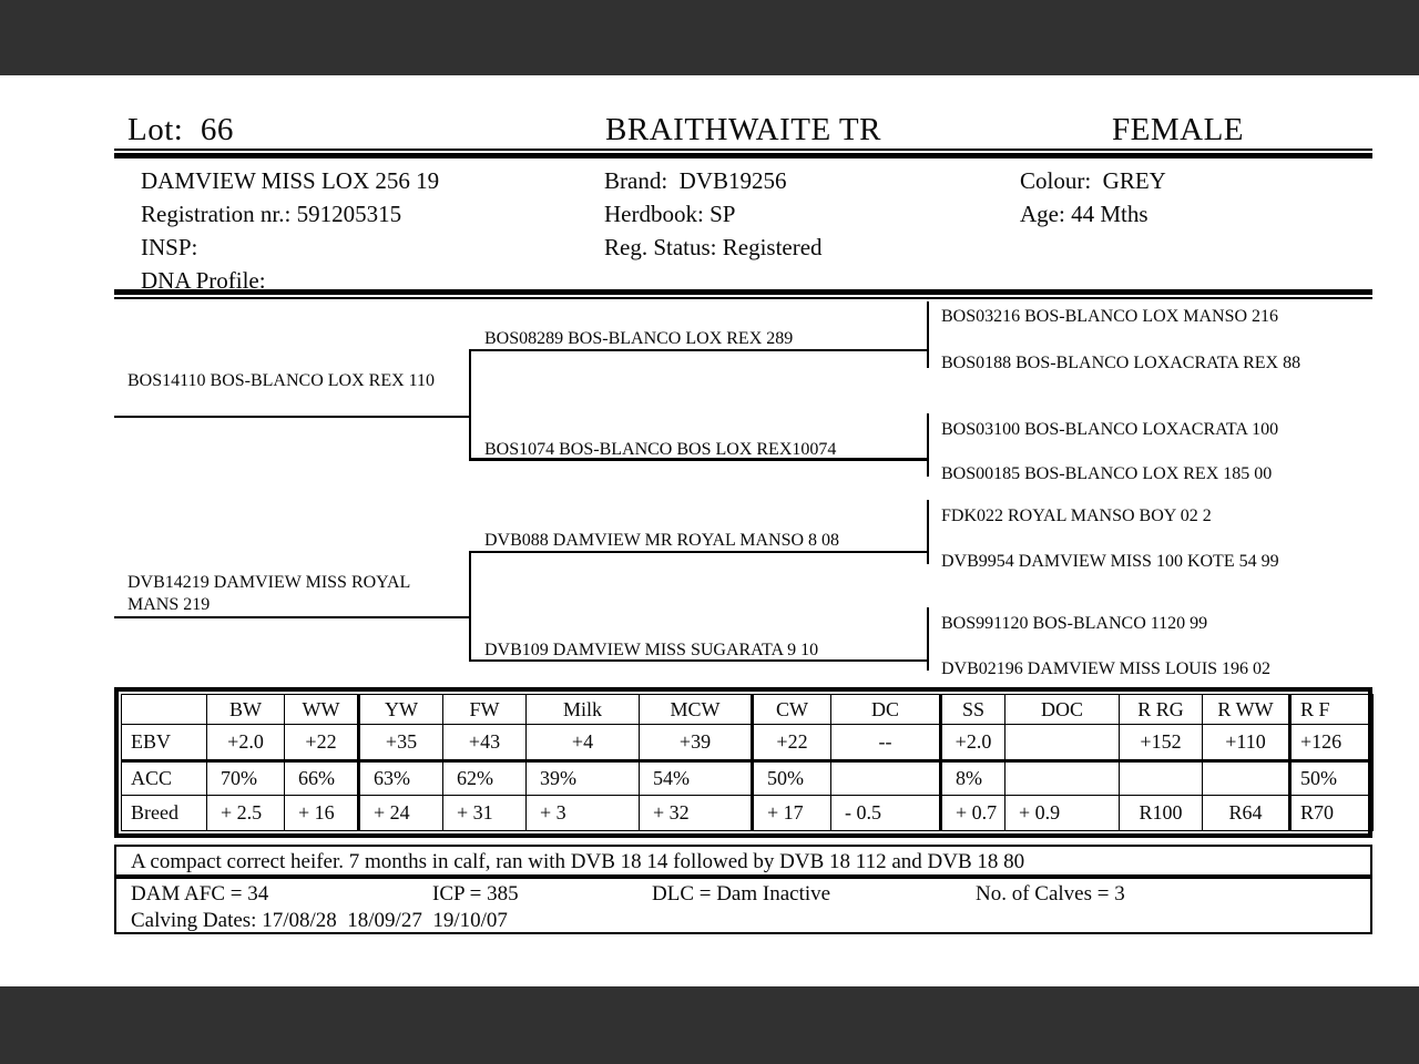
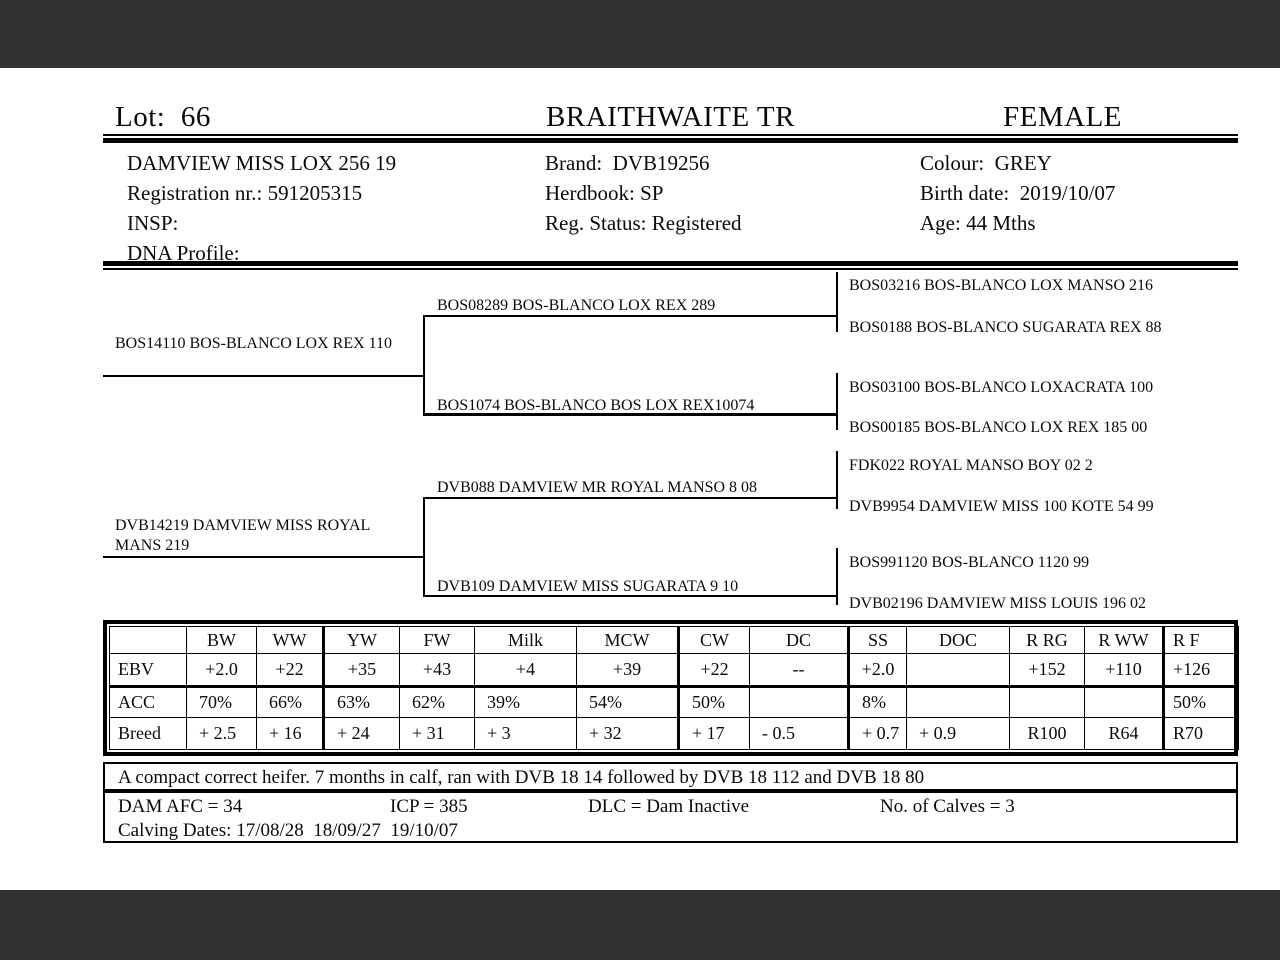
  Lot: 66
  BRAITHWAITE TR
  FEMALE
  DAMVIEW MISS LOX 256 19
  Registration nr.: 591205315
  INSP:
  DNA Profile:
  Brand: DVB19256
  Herdbook: SP
  Reg. Status: Registered
  Colour: GREY
+ Birth date: 2019/10/07
  Age: 44 Mths
  BOS14110 BOS-BLANCO LOX REX 110
  DVB14219 DAMVIEW MISS ROYAL MANS 219
  BOS08289 BOS-BLANCO LOX REX 289
  BOS1074 BOS-BLANCO BOS LOX REX10074
  DVB088 DAMVIEW MR ROYAL MANSO 8 08
  DVB109 DAMVIEW MISS SUGARATA 9 10
  BOS03216 BOS-BLANCO LOX MANSO 216
- BOS0188 BOS-BLANCO LOXACRATA REX 88
+ BOS0188 BOS-BLANCO SUGARATA REX 88
  BOS03100 BOS-BLANCO LOXACRATA 100
  BOS00185 BOS-BLANCO LOX REX 185 00
  FDK022 ROYAL MANSO BOY 02 2
  DVB9954 DAMVIEW MISS 100 KOTE 54 99
  BOS991120 BOS-BLANCO 1120 99
  DVB02196 DAMVIEW MISS LOUIS 196 02
  	BW	WW	YW	FW	Milk	MCW	CW	DC	SS	DOC	R RG	R WW	R F
  EBV	+2.0	+22	+35	+43	+4	+39	+22	--	+2.0		+152	+110	+126
  ACC	70%	66%	63%	62%	39%	54%	50%		8%				50%
  Breed	+ 2.5	+ 16	+ 24	+ 31	+ 3	+ 32	+ 17	- 0.5	+ 0.7	+ 0.9	R100	R64	R70
  A compact correct heifer. 7 months in calf, ran with DVB 18 14 followed by DVB 18 112 and DVB 18 80
  DAM AFC = 34
  ICP = 385
  DLC = Dam Inactive
  No. of Calves = 3
  Calving Dates: 17/08/28 18/09/27 19/10/07
